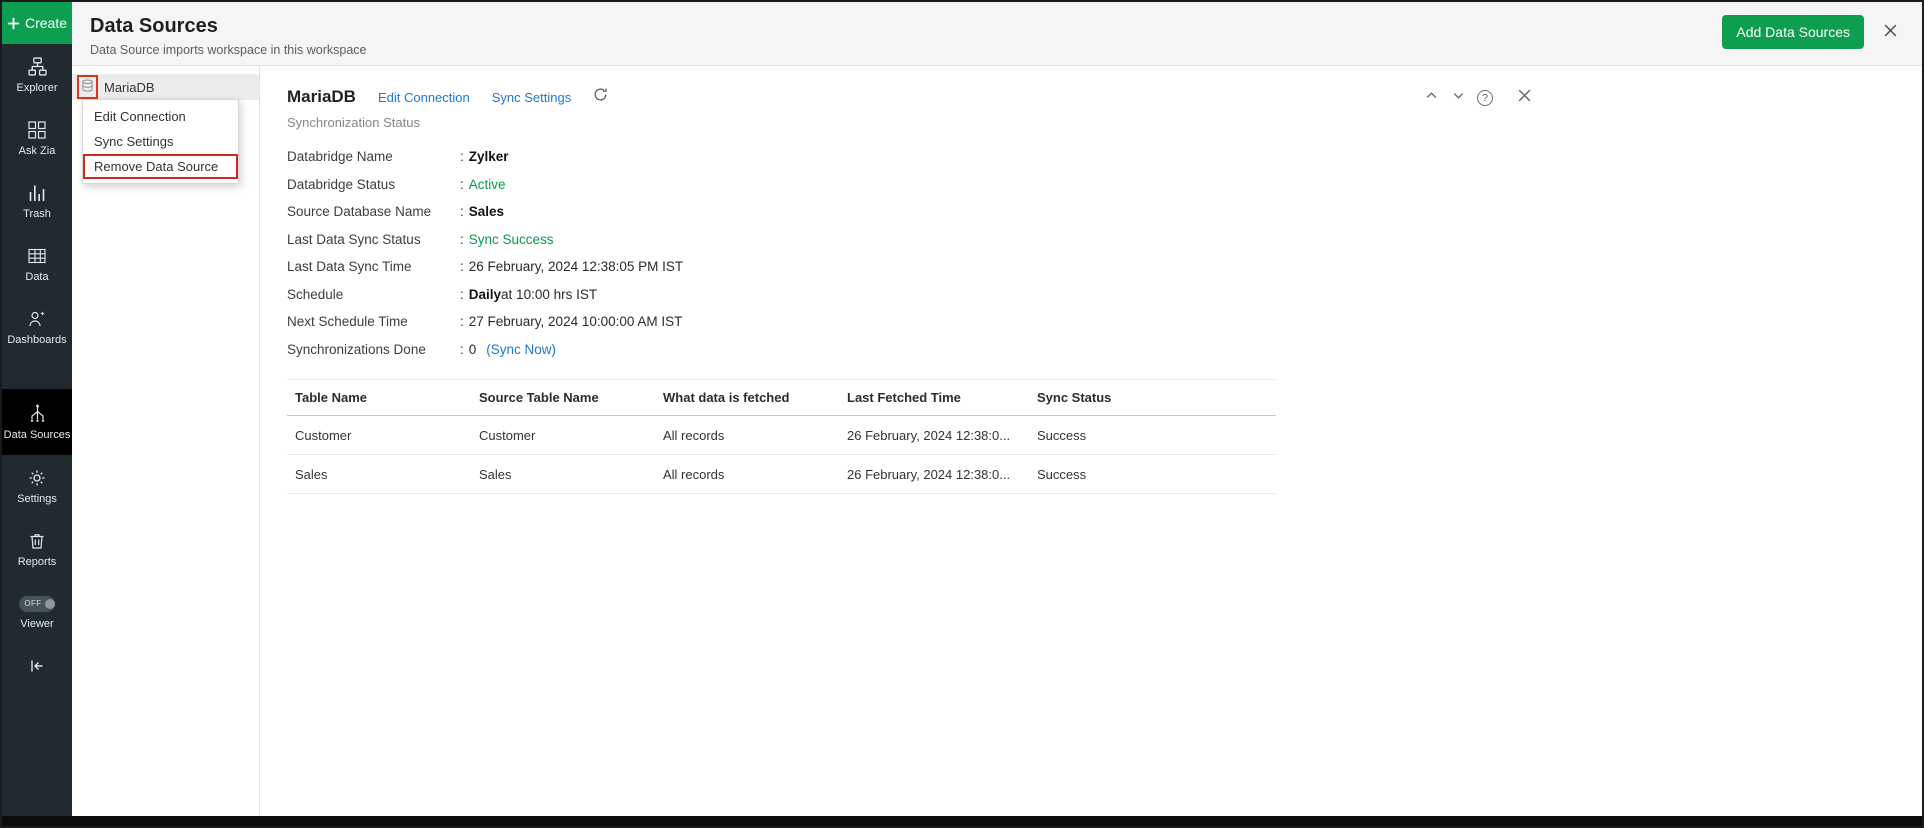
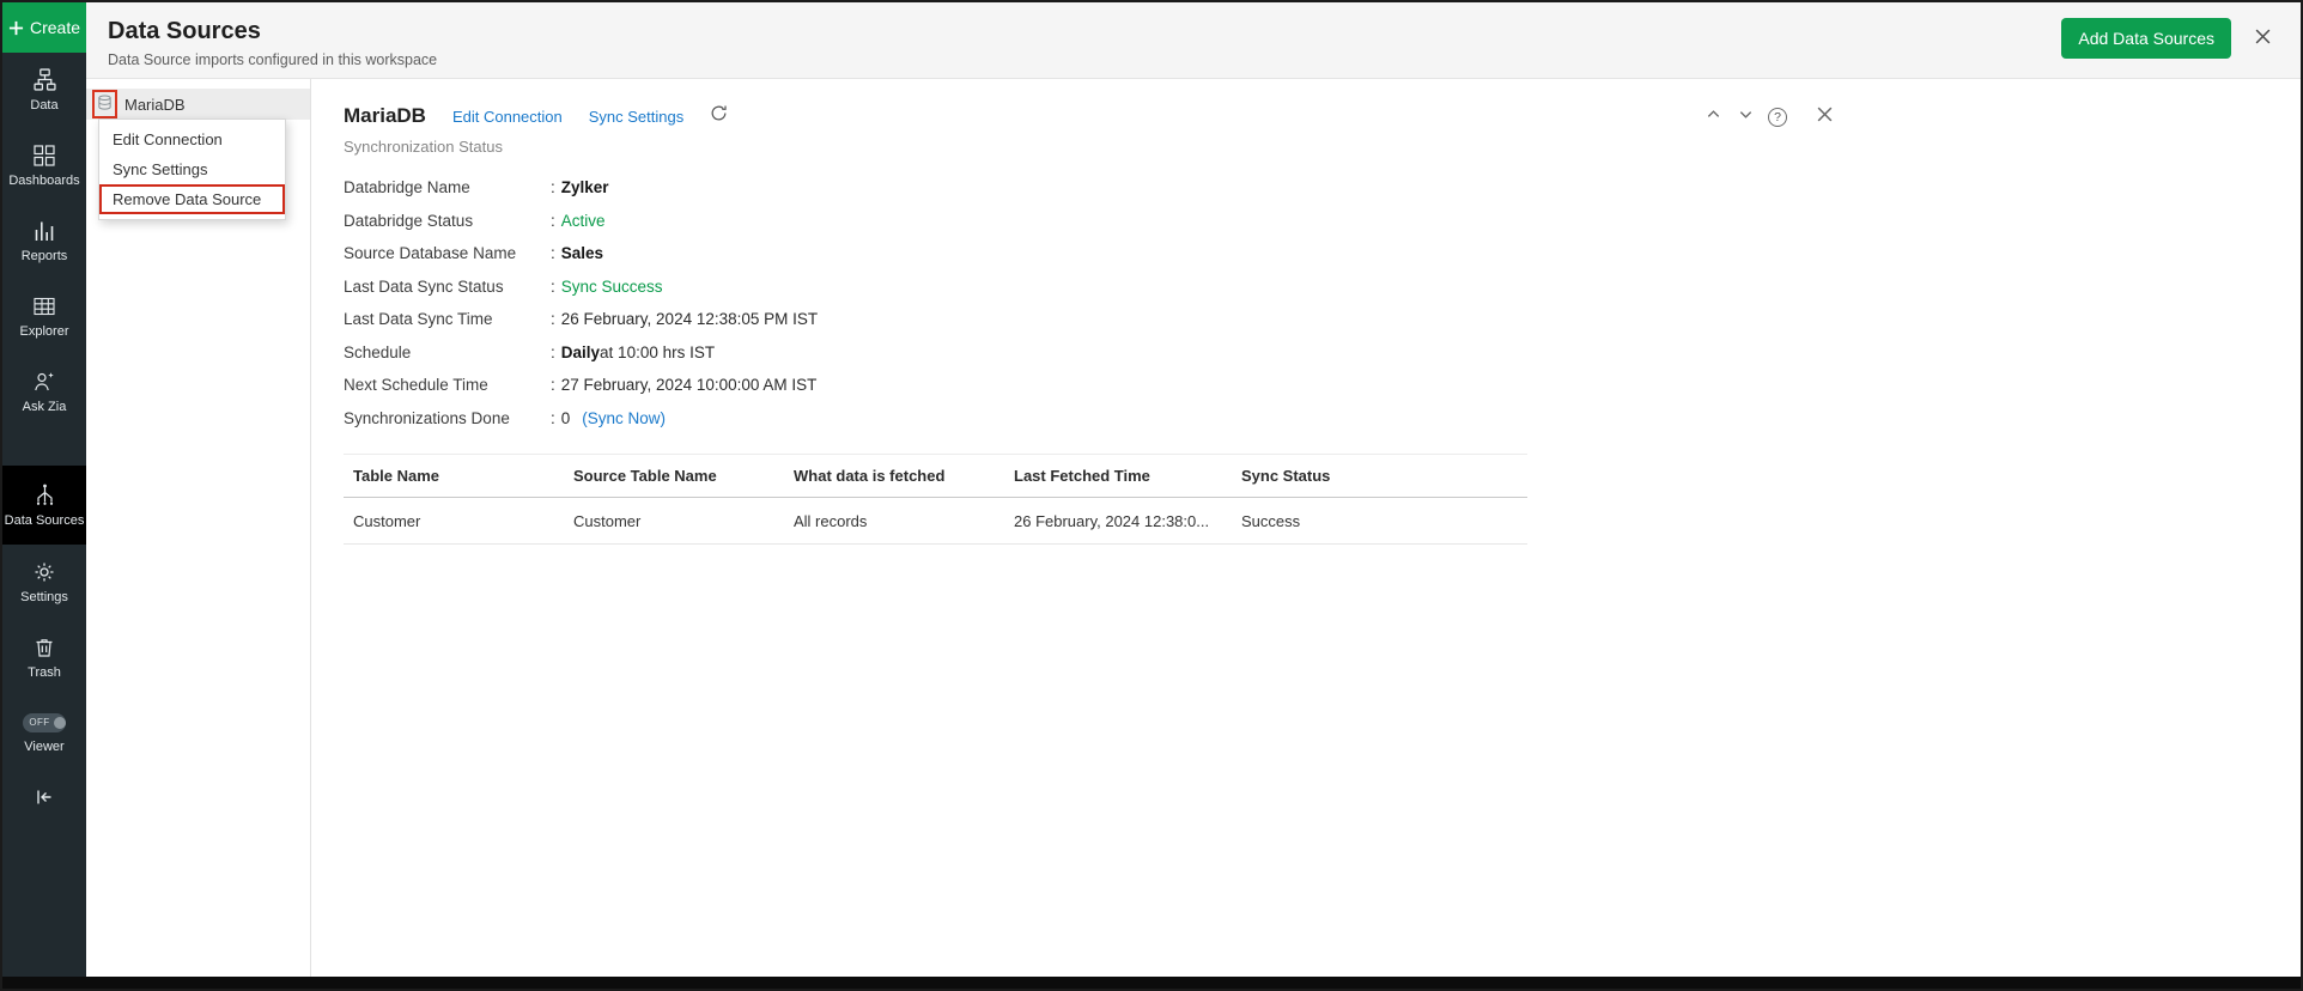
  Create
- Explorer
+ Data
- Ask Zia
+ Dashboards
- Trash
+ Reports
- Data
+ Explorer
- Dashboards
+ Ask Zia
  Data Sources
  Settings
- Reports
+ Trash
  OFF
  Viewer
  Data Sources
- Data Source imports workspace in this workspace
+ Data Source imports configured in this workspace
  Add Data Sources
  MariaDB
  Edit Connection
  Sync Settings
  Remove Data Source
  MariaDB
  Edit Connection
  Sync Settings
  ?
  Synchronization Status
  Databridge Name
  :
  Zylker
  Databridge Status
  :
  Active
  Source Database Name
  :
  Sales
  Last Data Sync Status
  :
  Sync Success
  Last Data Sync Time
  :
  26 February, 2024 12:38:05 PM IST
  Schedule
  :
  Daily
  at 10:00 hrs IST
  Next Schedule Time
  :
  27 February, 2024 10:00:00 AM IST
  Synchronizations Done
  :
  0
  (Sync Now)
  Table Name	Source Table Name	What data is fetched	Last Fetched Time	Sync Status
  Customer	Customer	All records	26 February, 2024 12:38:0...	Success
- Sales	Sales	All records	26 February, 2024 12:38:0...	Success
